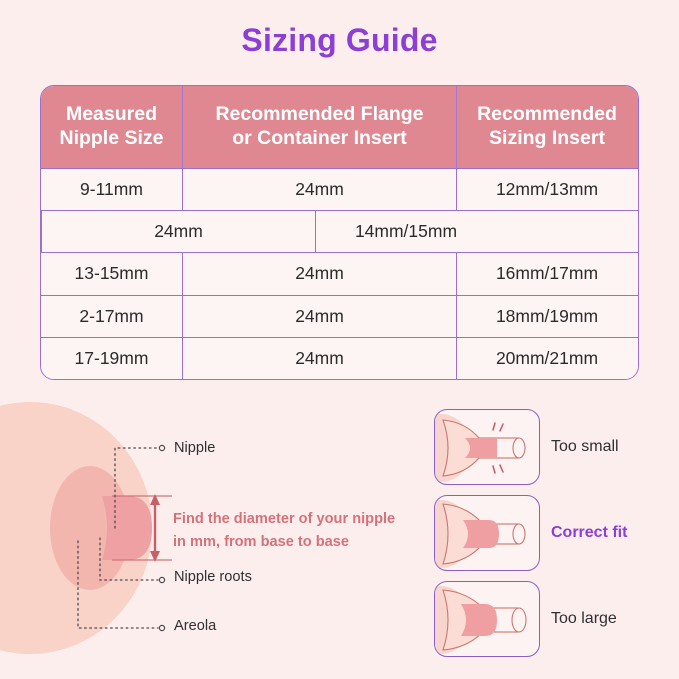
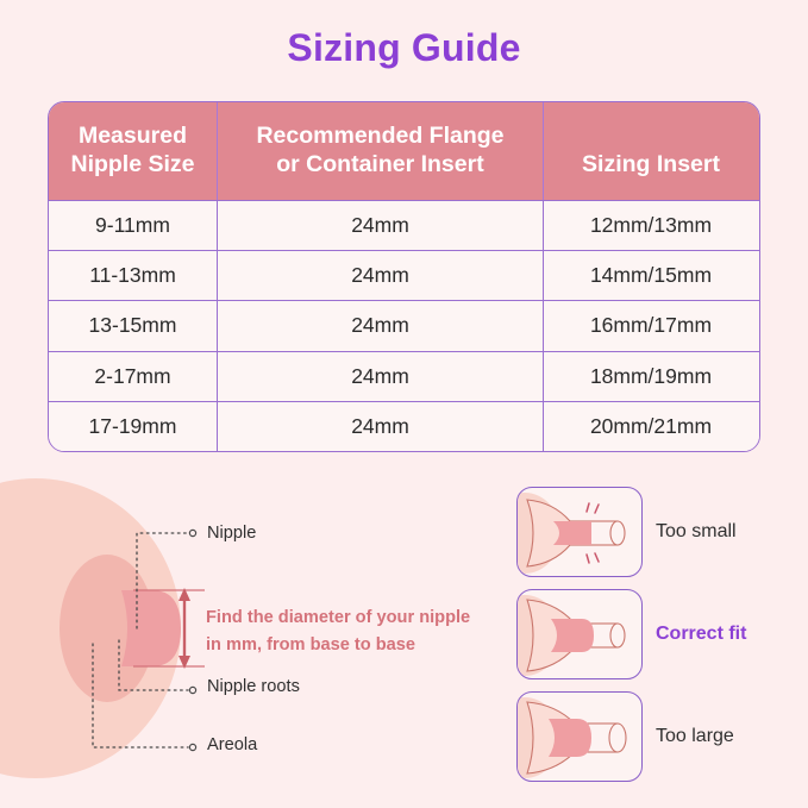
  Sizing Guide
  Measured
  Nipple Size
  Recommended Flange
  or Container Insert
- Recommended
  Sizing Insert
  9-11mm
  24mm
  12mm/13mm
+ 11-13mm
  24mm
  14mm/15mm
  13-15mm
  24mm
  16mm/17mm
  2-17mm
  24mm
  18mm/19mm
  17-19mm
  24mm
  20mm/21mm
  Nipple
  Nipple roots
  Areola
  Find the diameter of your nipple
  in mm, from base to base
  Too small
  Correct fit
  Too large
